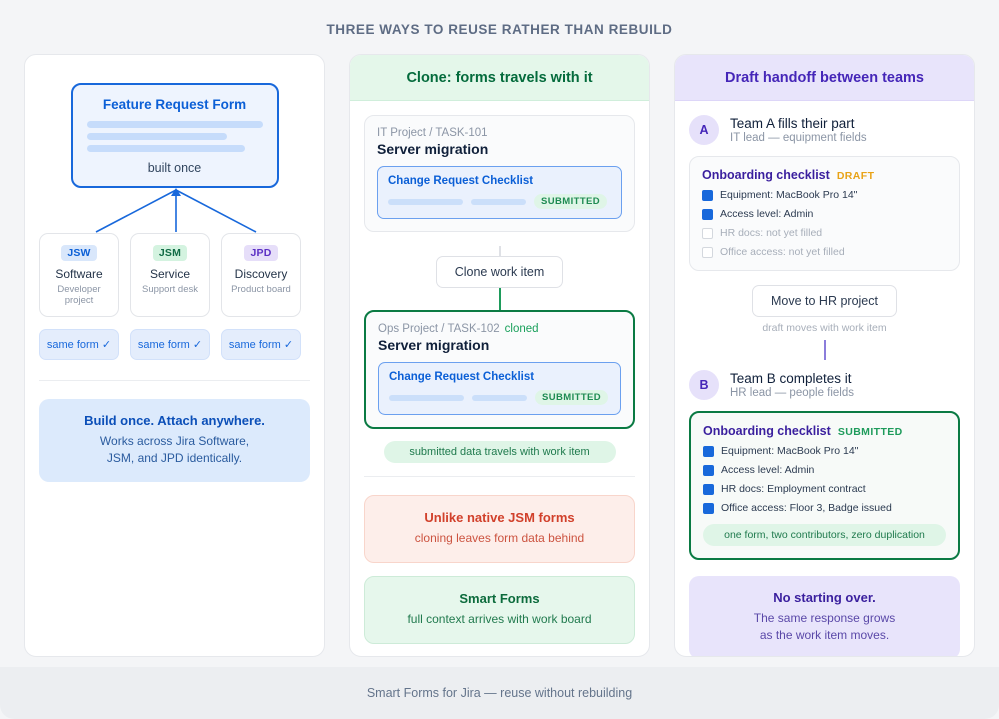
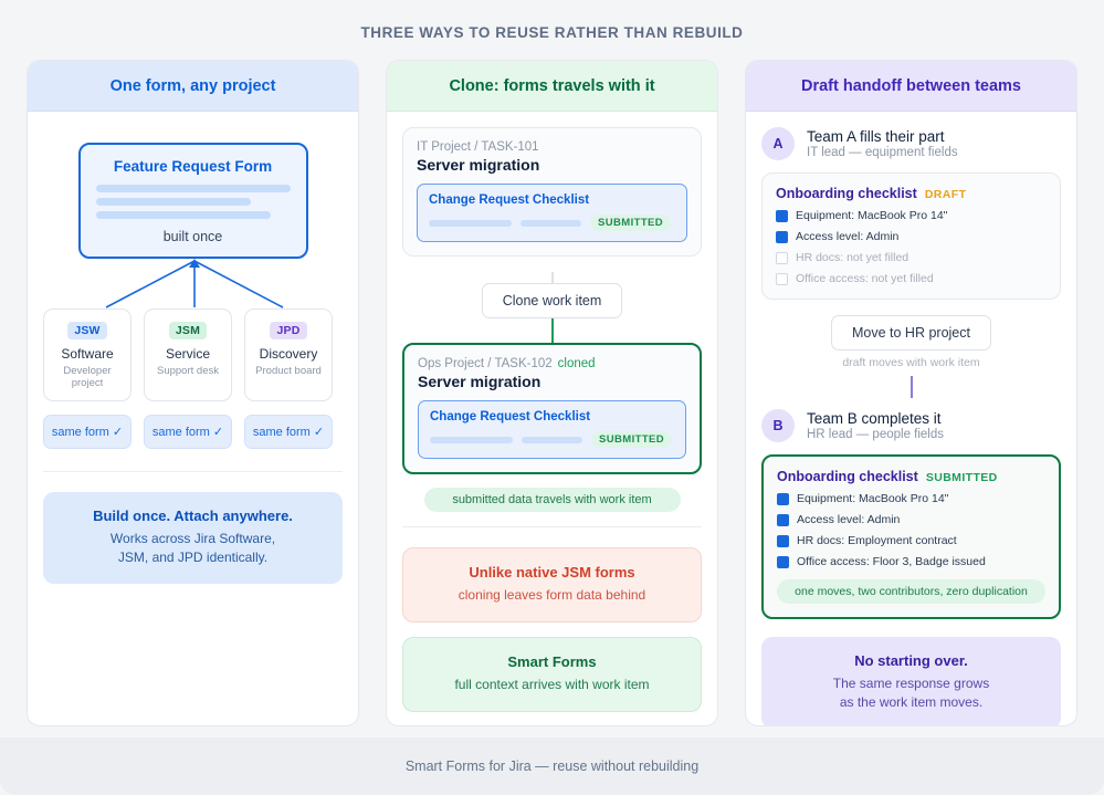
  THREE WAYS TO REUSE RATHER THAN REBUILD
+ One form, any project
  Feature Request Form
  built once
  JSW
  Software
  Developer project
  JSM
  Service
  Support desk
  JPD
  Discovery
  Product board
  same form ✓
  same form ✓
  same form ✓
  Build once. Attach anywhere.
  Works across Jira Software,
  JSM, and JPD identically.
  Clone: forms travels with it
  IT Project / TASK-101
  Server migration
  Change Request Checklist
  SUBMITTED
  Clone work item
  Ops Project / TASK-102 cloned
  Server migration
  Change Request Checklist
  SUBMITTED
  submitted data travels with work item
  Unlike native JSM forms
  cloning leaves form data behind
  Smart Forms
- full context arrives with work board
+ full context arrives with work item
  Draft handoff between teams
  A
  Team A fills their part
  IT lead — equipment fields
  Onboarding checklist
  DRAFT
  Equipment: MacBook Pro 14"
  Access level: Admin
  HR docs: not yet filled
  Office access: not yet filled
  Move to HR project
  draft moves with work item
  B
  Team B completes it
  HR lead — people fields
  Onboarding checklist
  SUBMITTED
  Equipment: MacBook Pro 14"
  Access level: Admin
  HR docs: Employment contract
  Office access: Floor 3, Badge issued
- one form, two contributors, zero duplication
+ one moves, two contributors, zero duplication
  No starting over.
  The same response grows
  as the work item moves.
  Smart Forms for Jira — reuse without rebuilding
